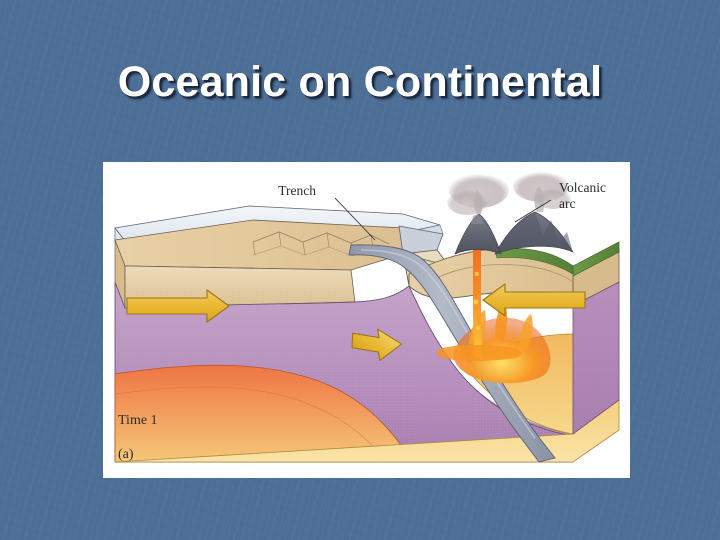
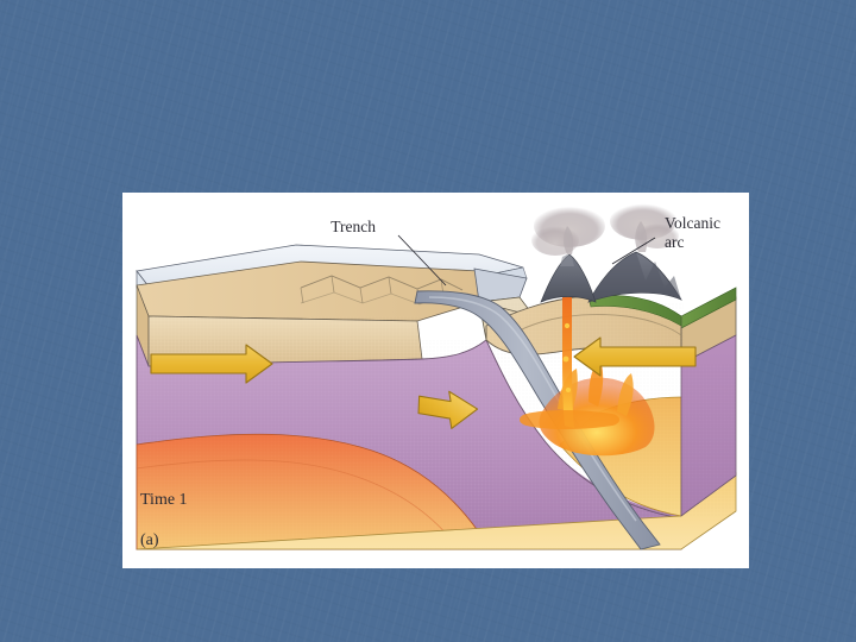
- Oceanic on Continental
  Trench
  Volcanic
  arc
  Time 1
  (a)
